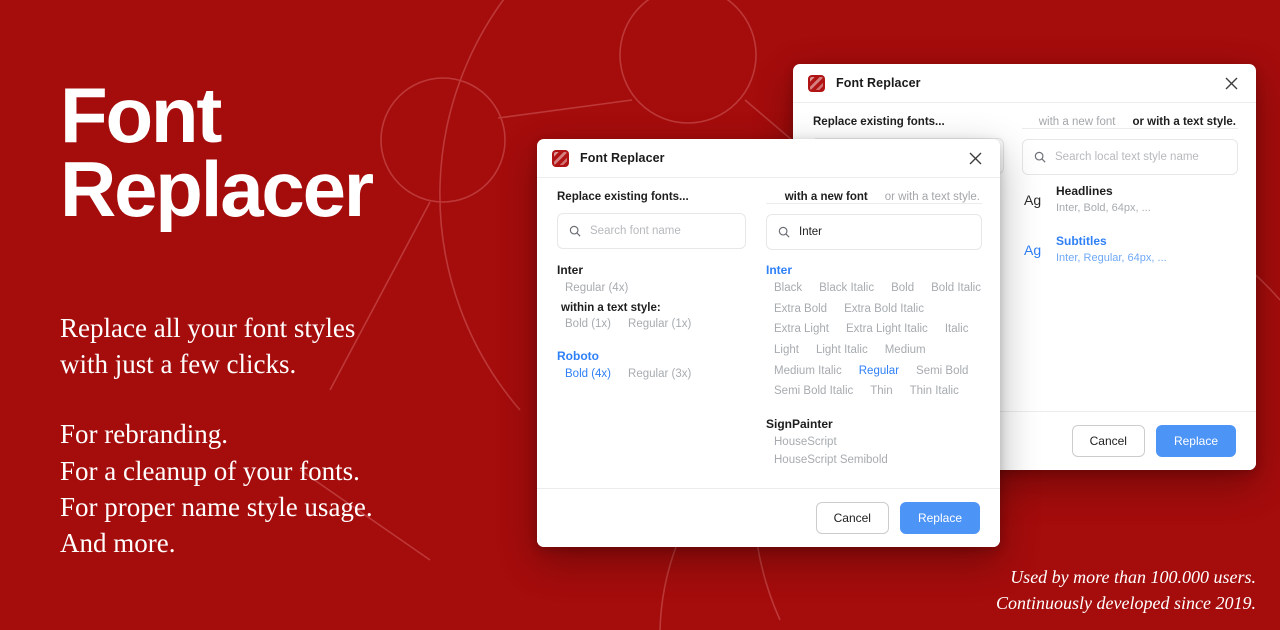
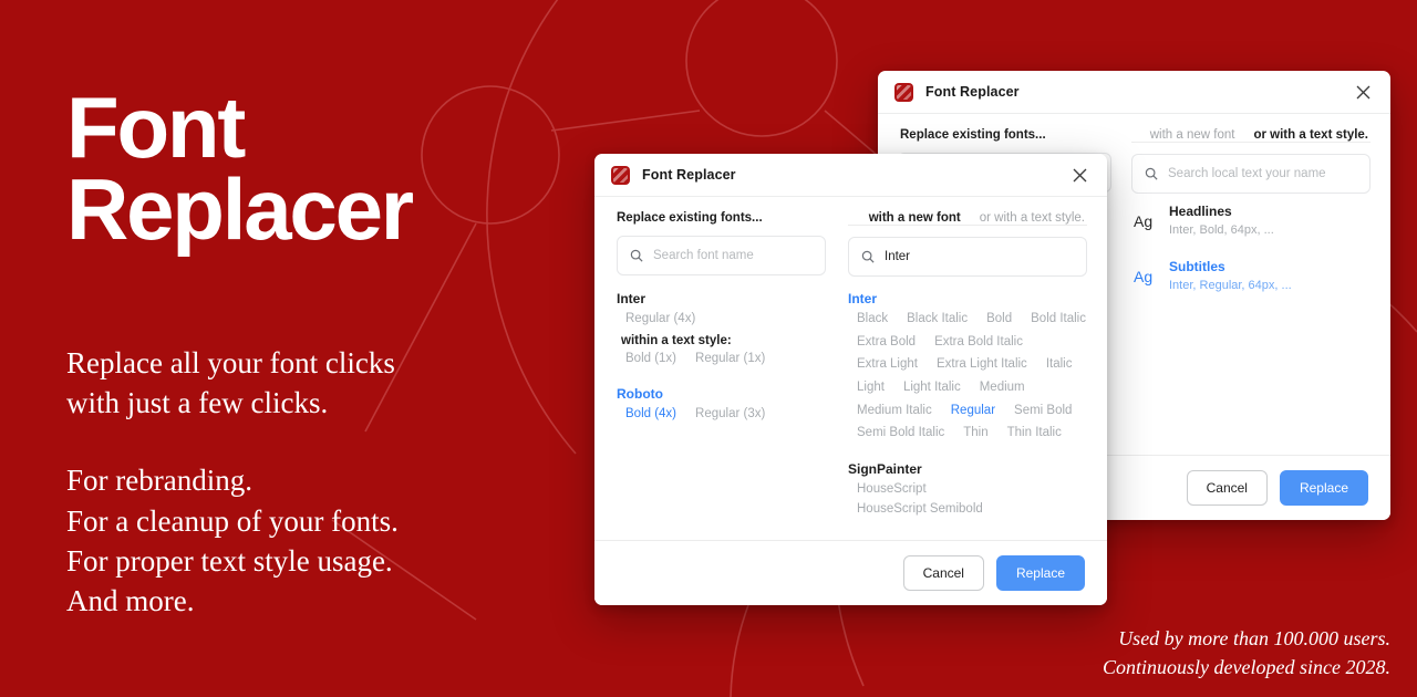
  Font
  Replacer
- Replace all your font styles
+ Replace all your font clicks
  with just a few clicks.
  For rebranding.
  For a cleanup of your fonts.
- For proper name style usage.
+ For proper text style usage.
  And more.
  Used by more than 100.000 users.
- Continuously developed since 2019.
+ Continuously developed since 2028.
  Font Replacer
  Replace existing fonts...
  with a new font
  or with a text style.
- Search local text style name
+ Search local text your name
  Ag
  Headlines
  Inter, Bold, 64px, ...
  Ag
  Subtitles
  Inter, Regular, 64px, ...
  Cancel
  Replace
  Font Replacer
  Replace existing fonts...
  with a new font
  or with a text style.
  Search font name
  Inter
  Regular (4x)
  within a text style:
  Bold (1x)
  Regular (1x)
  Roboto
  Bold (4x)
  Regular (3x)
  Inter
  Inter
  Black
  Black Italic
  Bold
  Bold Italic
  Extra Bold
  Extra Bold Italic
  Extra Light
  Extra Light Italic
  Italic
  Light
  Light Italic
  Medium
  Medium Italic
  Regular
  Semi Bold
  Semi Bold Italic
  Thin
  Thin Italic
  SignPainter
  HouseScript
  HouseScript Semibold
  Cancel
  Replace
